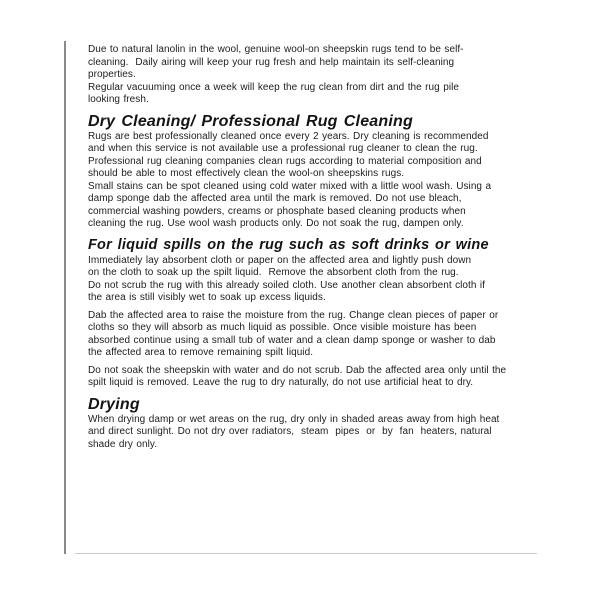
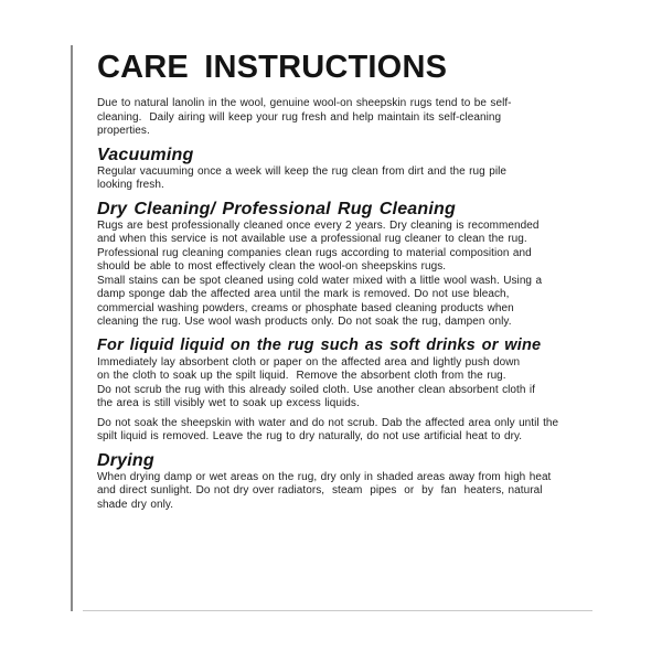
+ CARE INSTRUCTIONS
  Due to natural lanolin in the wool, genuine wool-on sheepskin rugs tend to be self-
  cleaning. Daily airing will keep your rug fresh and help maintain its self-cleaning
  properties.
+ Vacuuming
  Regular vacuuming once a week will keep the rug clean from dirt and the rug pile
  looking fresh.
  Dry Cleaning/ Professional Rug Cleaning
  Rugs are best professionally cleaned once every 2 years. Dry cleaning is recommended
  and when this service is not available use a professional rug cleaner to clean the rug.
  Professional rug cleaning companies clean rugs according to material composition and
  should be able to most effectively clean the wool-on sheepskins rugs.
  Small stains can be spot cleaned using cold water mixed with a little wool wash. Using a
  damp sponge dab the affected area until the mark is removed. Do not use bleach,
  commercial washing powders, creams or phosphate based cleaning products when
  cleaning the rug. Use wool wash products only. Do not soak the rug, dampen only.
- For liquid spills on the rug such as soft drinks or wine
+ For liquid liquid on the rug such as soft drinks or wine
  Immediately lay absorbent cloth or paper on the affected area and lightly push down
  on the cloth to soak up the spilt liquid. Remove the absorbent cloth from the rug.
  Do not scrub the rug with this already soiled cloth. Use another clean absorbent cloth if
  the area is still visibly wet to soak up excess liquids.
- Dab the affected area to raise the moisture from the rug. Change clean pieces of paper or
- cloths so they will absorb as much liquid as possible. Once visible moisture has been
- absorbed continue using a small tub of water and a clean damp sponge or washer to dab
- the affected area to remove remaining spilt liquid.
  Do not soak the sheepskin with water and do not scrub. Dab the affected area only until the
  spilt liquid is removed. Leave the rug to dry naturally, do not use artificial heat to dry.
  Drying
  When drying damp or wet areas on the rug, dry only in shaded areas away from high heat
  and direct sunlight. Do not dry over radiators, steam pipes or by fan heaters, natural
  shade dry only.
